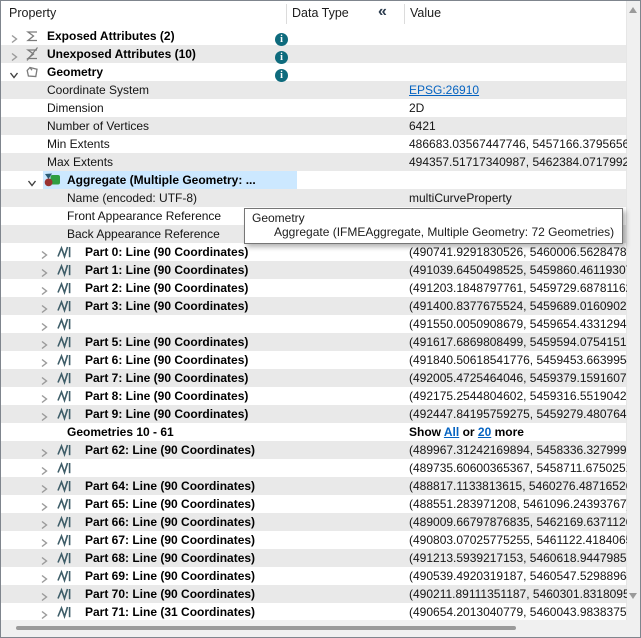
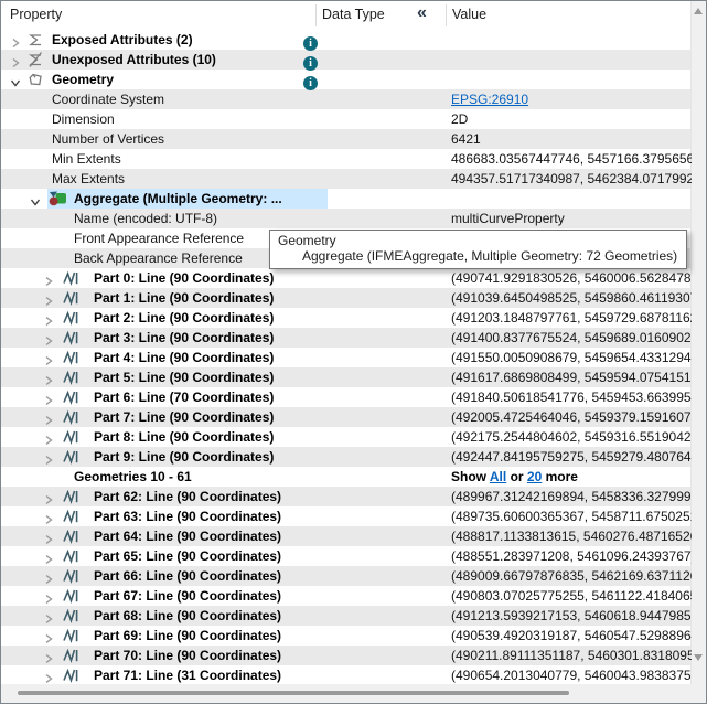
  Property
  Data Type
  «
  Value
  Exposed Attributes (2)
  i
  Unexposed Attributes (10)
  i
  Geometry
  i
  Coordinate System
  EPSG:26910
  Dimension
  2D
  Number of Vertices
  6421
  Min Extents
  486683.03567447746, 5457166.3795656
  Max Extents
  494357.51717340987, 5462384.0717992
  Aggregate (Multiple Geometry: ...
  Name (encoded: UTF-8)
  multiCurveProperty
  Front Appearance Reference
  Back Appearance Reference
  Part 0: Line (90 Coordinates)
  (490741.9291830526, 5460006.5628478
  Part 1: Line (90 Coordinates)
  (491039.6450498525, 5459860.4611930
  Part 2: Line (90 Coordinates)
  (491203.1848797761, 5459729.6878116
  Part 3: Line (90 Coordinates)
  (491400.8377675524, 5459689.0160902
+ Part 4: Line (90 Coordinates)
  (491550.0050908679, 5459654.4331294
  Part 5: Line (90 Coordinates)
  (491617.6869808499, 5459594.0754151
- Part 6: Line (90 Coordinates)
+ Part 6: Line (70 Coordinates)
  (491840.50618541776, 5459453.663995
  Part 7: Line (90 Coordinates)
  (492005.4725464046, 5459379.1591607
  Part 8: Line (90 Coordinates)
  (492175.2544804602, 5459316.5519042
  Part 9: Line (90 Coordinates)
  (492447.84195759275, 5459279.480764
  Geometries 10 - 61
  Show All or 20 more
  Part 62: Line (90 Coordinates)
  (489967.31242169894, 5458336.327999
+ Part 63: Line (90 Coordinates)
  (489735.60600365367, 5458711.675025
  Part 64: Line (90 Coordinates)
  (488817.1133813615, 5460276.4871652
  Part 65: Line (90 Coordinates)
  (488551.283971208, 5461096.24393767
  Part 66: Line (90 Coordinates)
  (489009.66797876835, 5462169.637112
  Part 67: Line (90 Coordinates)
  (490803.07025775255, 5461122.418406
  Part 68: Line (90 Coordinates)
  (491213.5939217153, 5460618.9447985
  Part 69: Line (90 Coordinates)
  (490539.4920319187, 5460547.5298896
  Part 70: Line (90 Coordinates)
  (490211.89111351187, 5460301.8318095
  Part 71: Line (31 Coordinates)
  (490654.2013040779, 5460043.9838375
  Geometry
  Aggregate (IFMEAggregate, Multiple Geometry: 72 Geometries)
